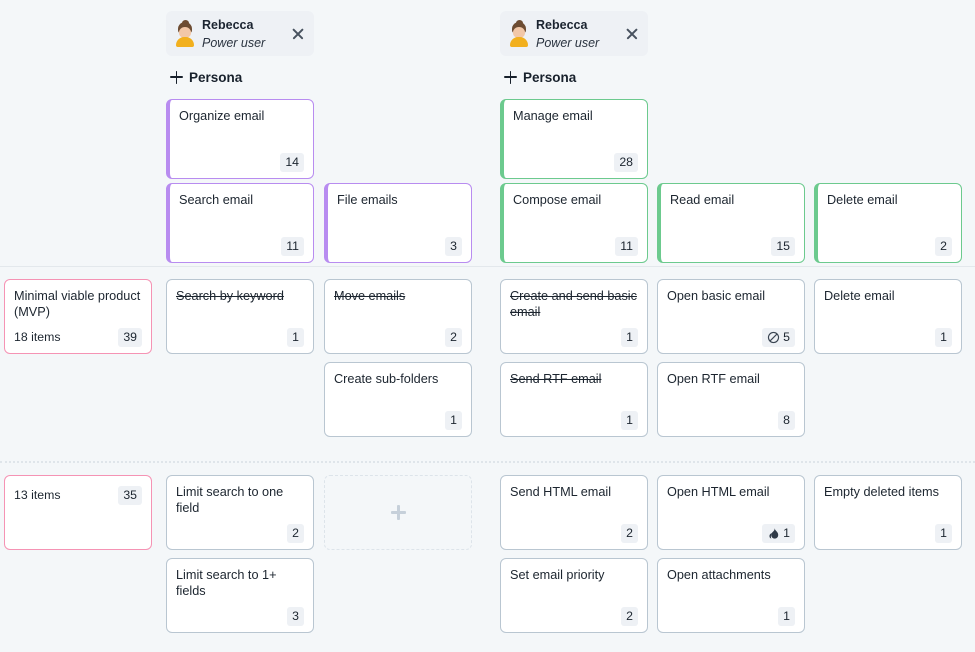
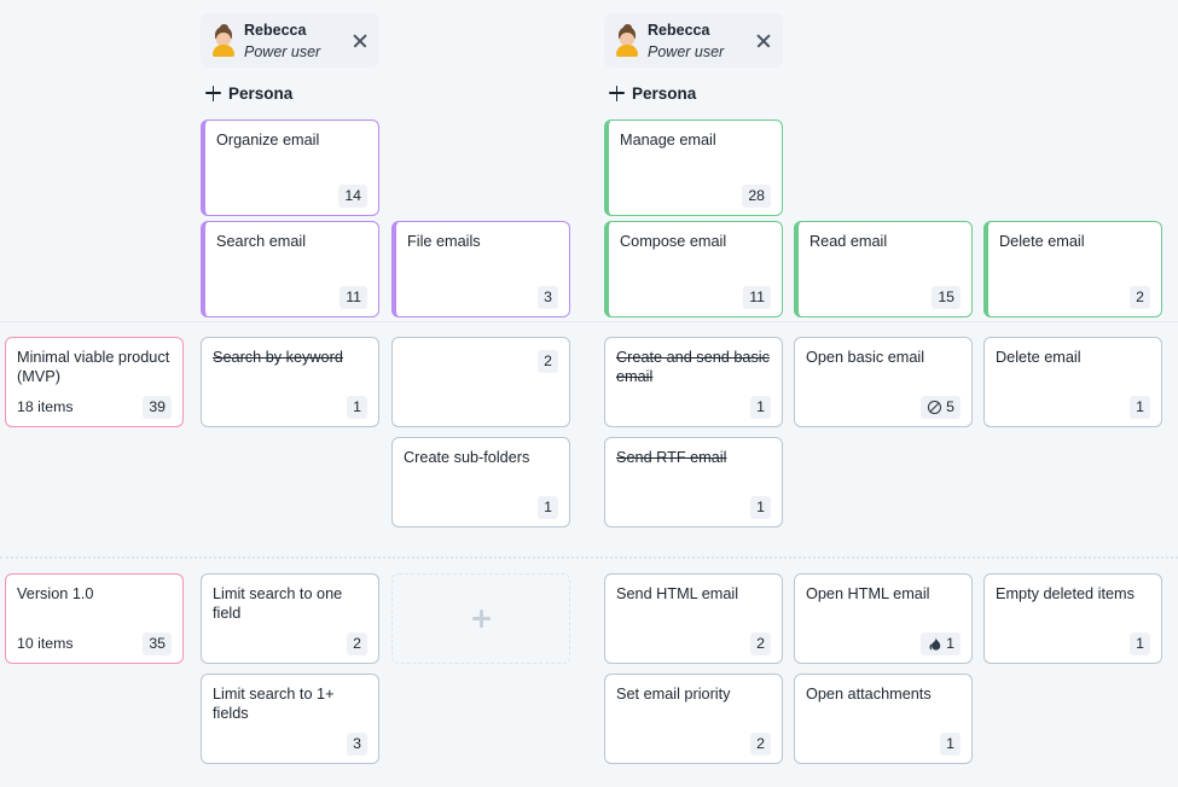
  Rebecca Power user
  Persona
  Rebecca Power user
  Persona
  Organize email
  14
  Manage email
  28
  Search email
  11
  File emails
  3
  Compose email
  11
  Read email
  15
  Delete email
  2
  Minimal viable product (MVP)
  18 items
  39
  Search by keyword
  1
- Move emails
  2
  Create sub-folders
  1
  Create and send basic email
  1
  Send RTF email
  1
  Open basic email
  5
- Open RTF email
- 8
  Delete email
  1
+ Version 1.0
- 13 items
+ 10 items
  35
  Limit search to one field
  2
  Limit search to 1+ fields
  3
  Send HTML email
  2
  Set email priority
  2
  Open HTML email
  1
  Open attachments
  1
  Empty deleted items
  1
